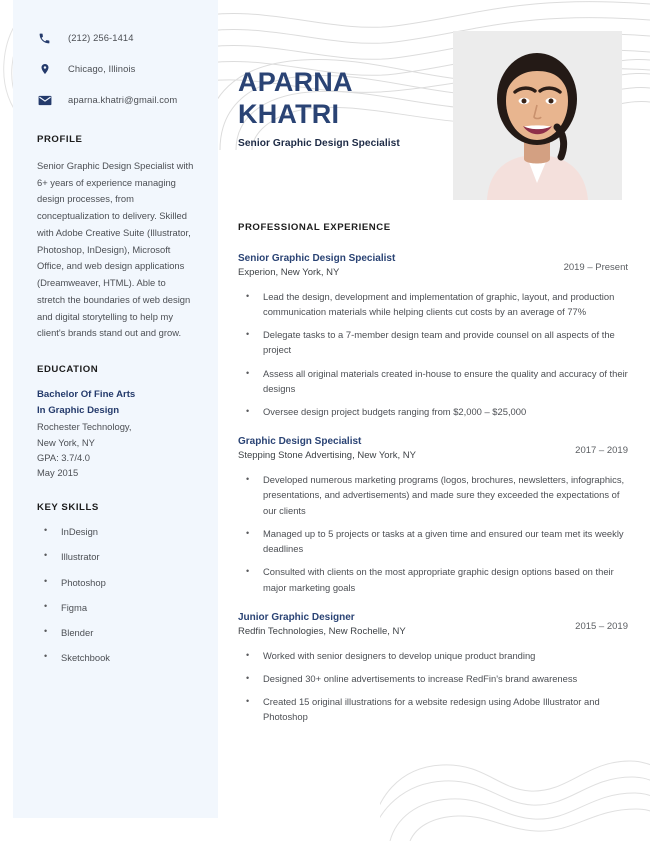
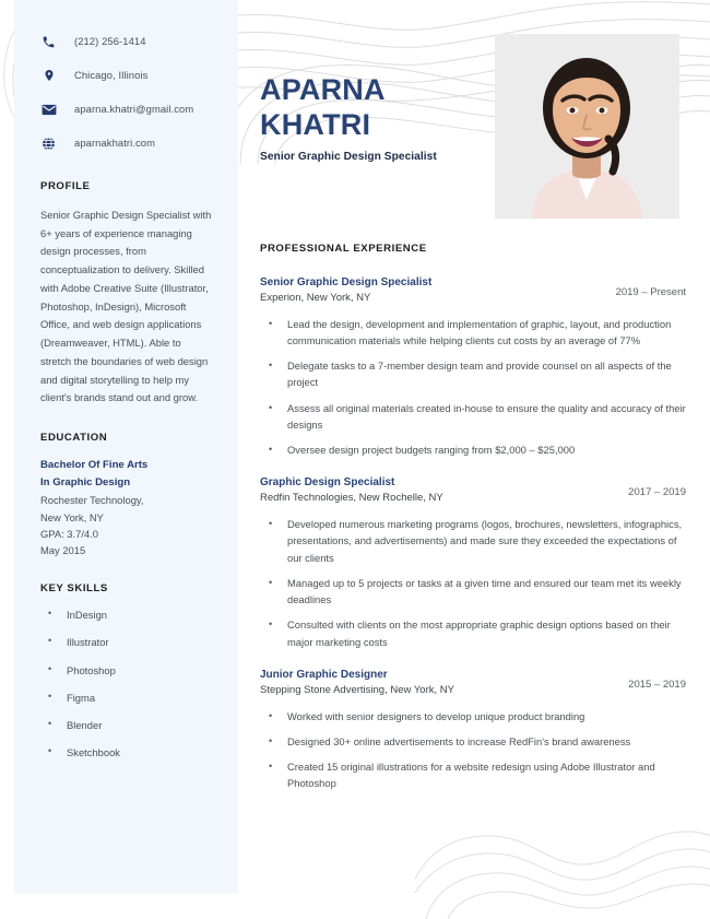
  (212) 256-1414
  Chicago, Illinois
  aparna.khatri@gmail.com
+ aparnakhatri.com
  PROFILE
  Senior Graphic Design Specialist with 6+ years of experience managing design processes, from conceptualization to delivery. Skilled with Adobe Creative Suite (Illustrator, Photoshop, InDesign), Microsoft Office, and web design applications (Dreamweaver, HTML). Able to stretch the boundaries of web design and digital storytelling to help my client's brands stand out and grow.
  EDUCATION
  Bachelor Of Fine Arts
  In Graphic Design
  Rochester Technology,
  New York, NY
  GPA: 3.7/4.0
  May 2015
  KEY SKILLS
  InDesign
  Illustrator
  Photoshop
  Figma
  Blender
  Sketchbook
  APARNA
  KHATRI
  Senior Graphic Design Specialist
  PROFESSIONAL EXPERIENCE
  Senior Graphic Design Specialist
  Experion, New York, NY
  2019 – Present
  Lead the design, development and implementation of graphic, layout, and production communication materials while helping clients cut costs by an average of 77%
  Delegate tasks to a 7-member design team and provide counsel on all aspects of the project
  Assess all original materials created in-house to ensure the quality and accuracy of their designs
  Oversee design project budgets ranging from $2,000 – $25,000
  Graphic Design Specialist
- Stepping Stone Advertising, New York, NY
+ Redfin Technologies, New Rochelle, NY
  2017 – 2019
  Developed numerous marketing programs (logos, brochures, newsletters, infographics, presentations, and advertisements) and made sure they exceeded the expectations of our clients
  Managed up to 5 projects or tasks at a given time and ensured our team met its weekly deadlines
- Consulted with clients on the most appropriate graphic design options based on their major marketing goals
+ Consulted with clients on the most appropriate graphic design options based on their major marketing costs
  Junior Graphic Designer
- Redfin Technologies, New Rochelle, NY
+ Stepping Stone Advertising, New York, NY
  2015 – 2019
  Worked with senior designers to develop unique product branding
  Designed 30+ online advertisements to increase RedFin's brand awareness
  Created 15 original illustrations for a website redesign using Adobe Illustrator and Photoshop
